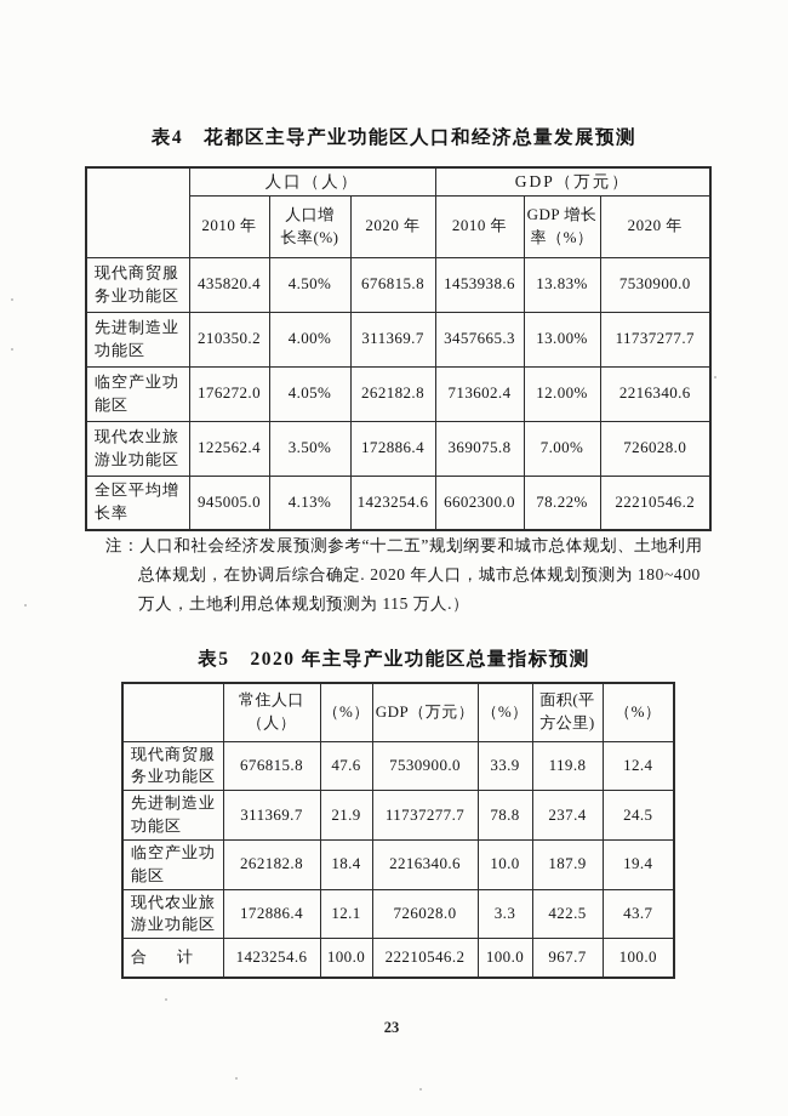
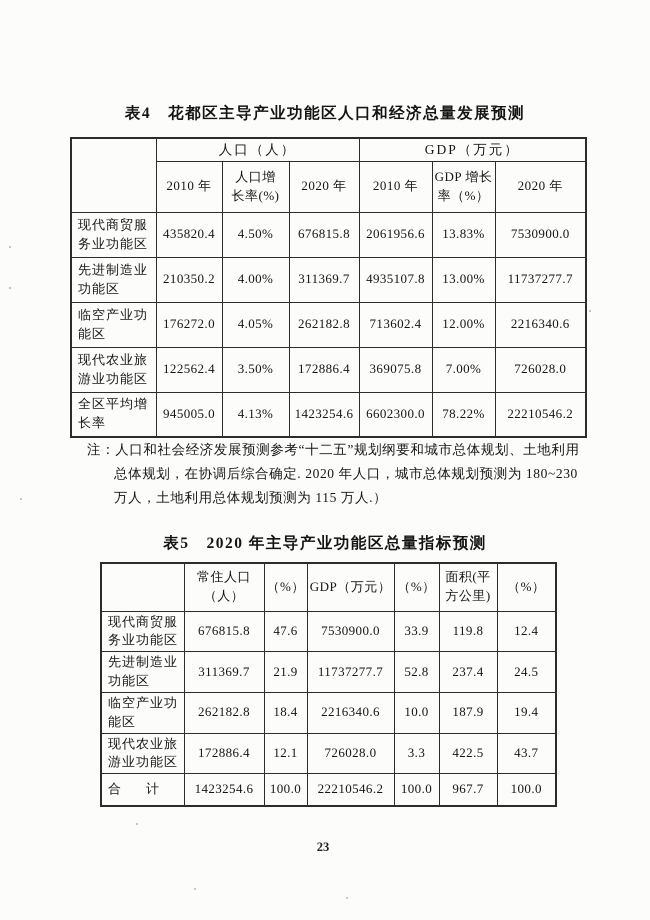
  表4 花都区主导产业功能区人口和经济总量发展预测
  	人口（人）	GDP（万元）
  2010 年	人口增 长率(%)	2020 年	2010 年	GDP 增长 率（%）	2020 年
- 现代商贸服 务业功能区	435820.4	4.50%	676815.8	1453938.6	13.83%	7530900.0
+ 现代商贸服 务业功能区	435820.4	4.50%	676815.8	2061956.6	13.83%	7530900.0
- 先进制造业 功能区	210350.2	4.00%	311369.7	3457665.3	13.00%	11737277.7
+ 先进制造业 功能区	210350.2	4.00%	311369.7	4935107.8	13.00%	11737277.7
  临空产业功 能区	176272.0	4.05%	262182.8	713602.4	12.00%	2216340.6
  现代农业旅 游业功能区	122562.4	3.50%	172886.4	369075.8	7.00%	726028.0
  全区平均增 长率	945005.0	4.13%	1423254.6	6602300.0	78.22%	22210546.2
- 注：人口和社会经济发展预测参考“十二五”规划纲要和城市总体规划、土地利用总体规划，在协调后综合确定. 2020 年人口，城市总体规划预测为 180~400 万人，土地利用总体规划预测为 115 万人.）
+ 注：人口和社会经济发展预测参考“十二五”规划纲要和城市总体规划、土地利用总体规划，在协调后综合确定. 2020 年人口，城市总体规划预测为 180~230 万人，土地利用总体规划预测为 115 万人.）
  表5 2020 年主导产业功能区总量指标预测
  	常住人口 （人）	（%）	GDP（万元）	（%）	面积(平 方公里)	（%）
  现代商贸服 务业功能区	676815.8	47.6	7530900.0	33.9	119.8	12.4
- 先进制造业 功能区	311369.7	21.9	11737277.7	78.8	237.4	24.5
+ 先进制造业 功能区	311369.7	21.9	11737277.7	52.8	237.4	24.5
  临空产业功 能区	262182.8	18.4	2216340.6	10.0	187.9	19.4
  现代农业旅 游业功能区	172886.4	12.1	726028.0	3.3	422.5	43.7
  合 计	1423254.6	100.0	22210546.2	100.0	967.7	100.0
  23
